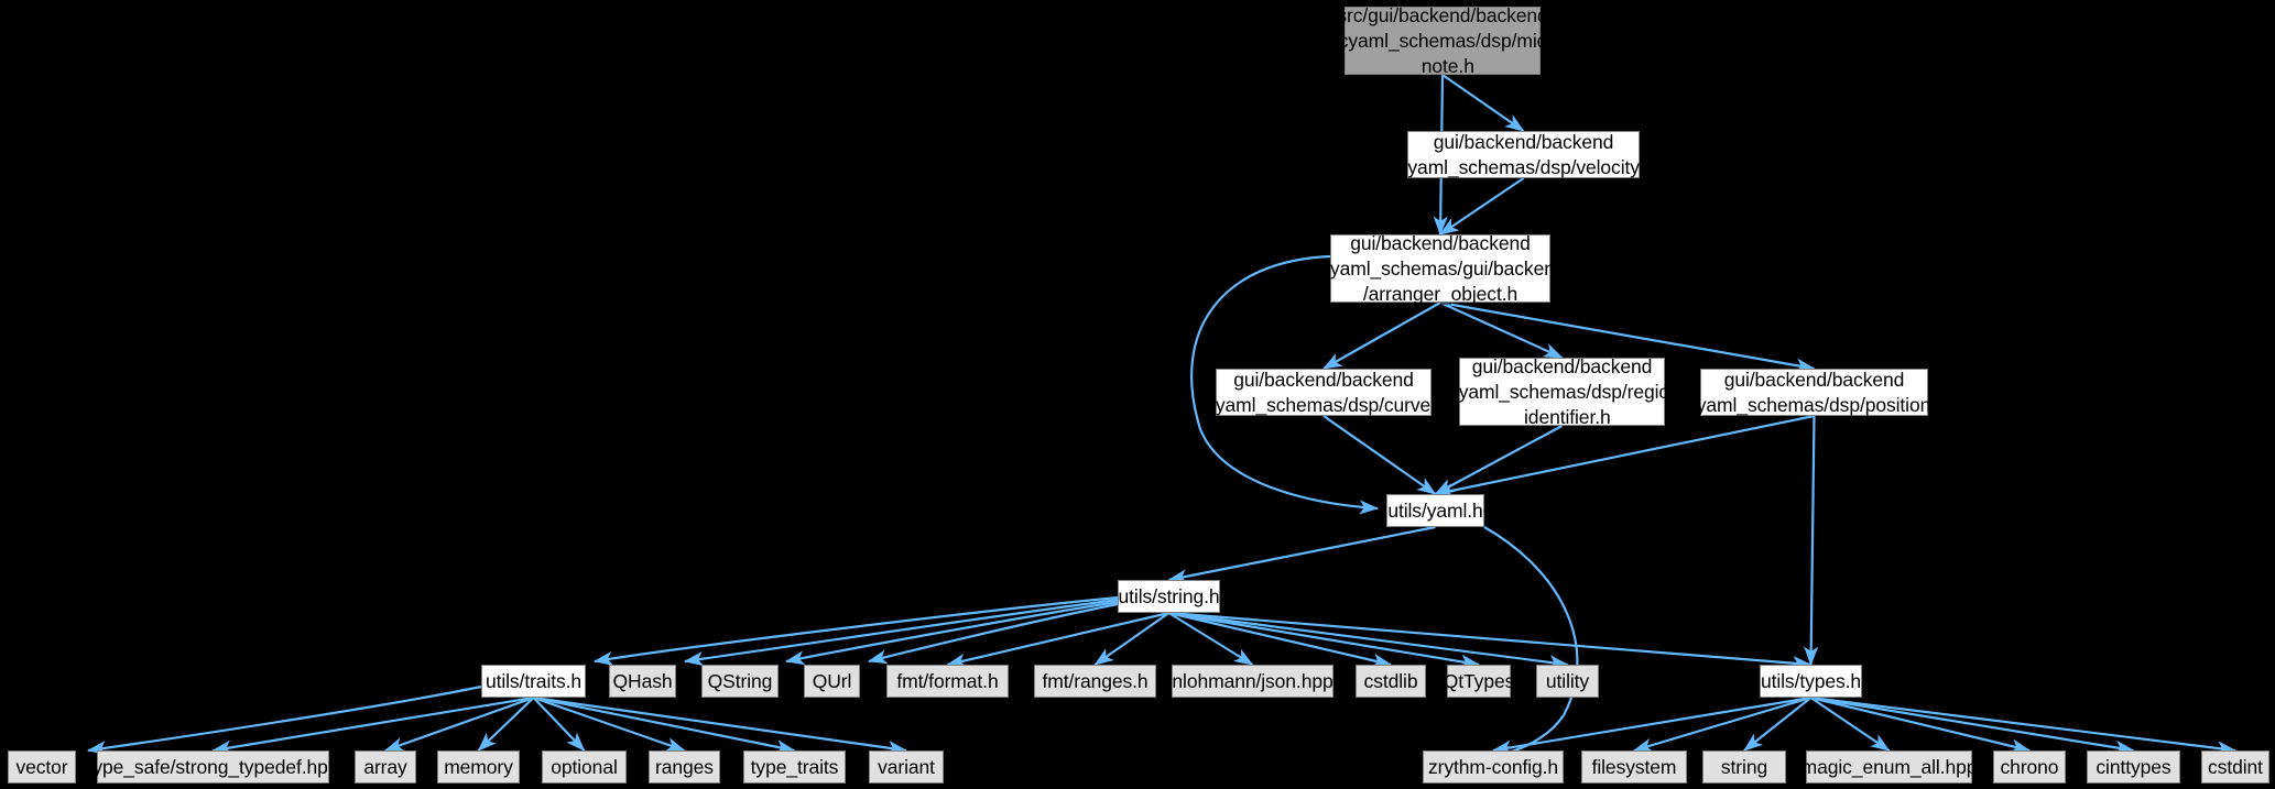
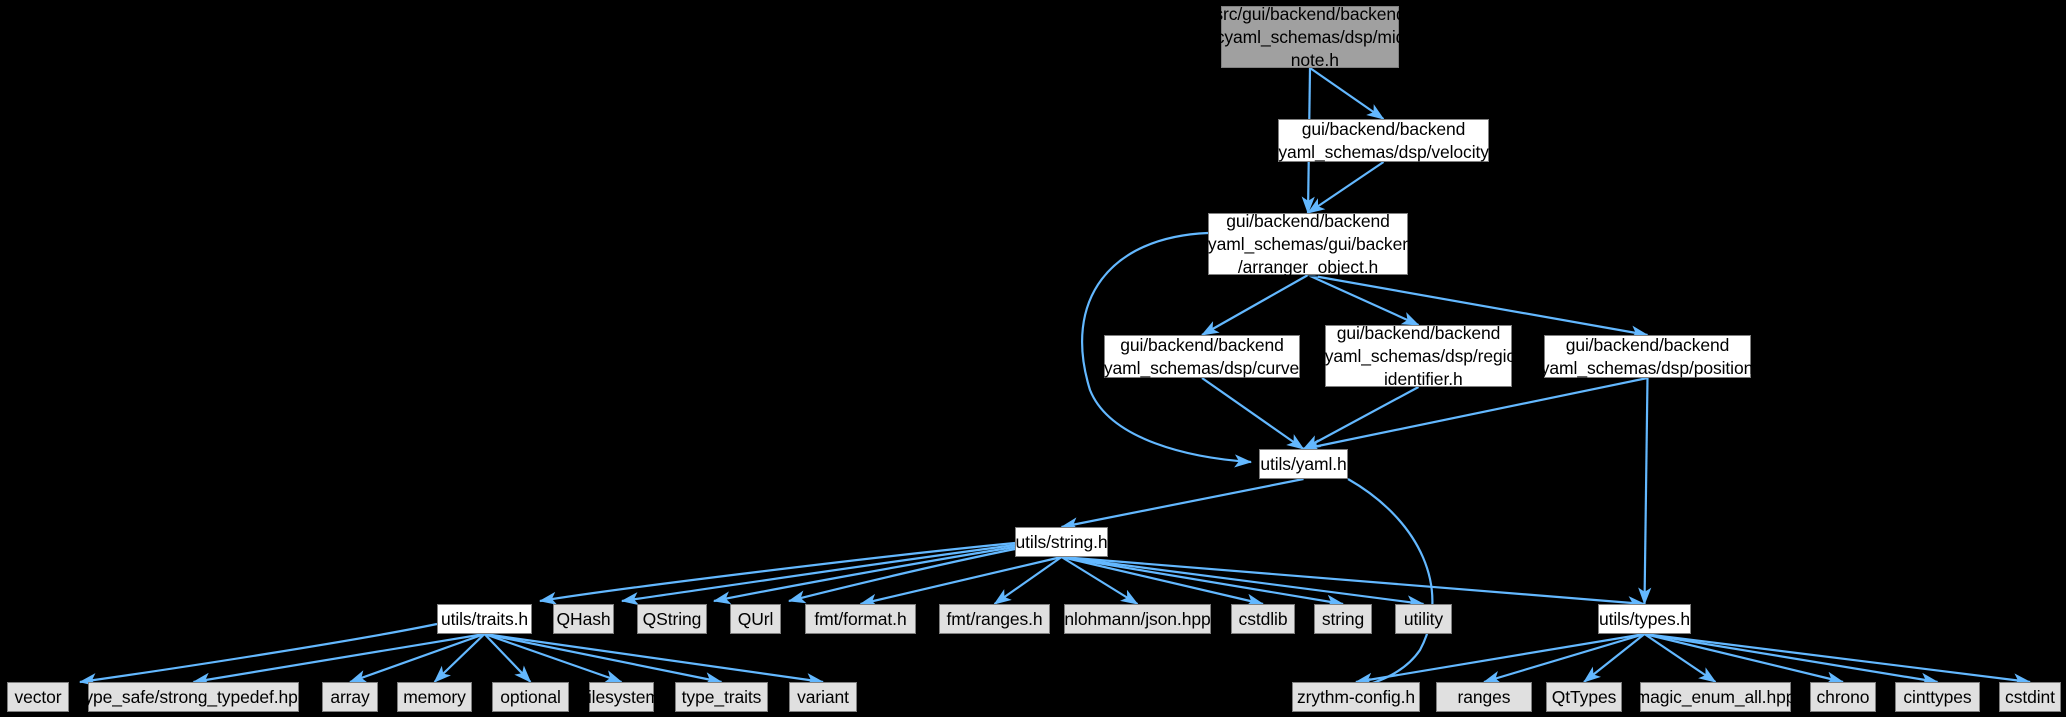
  src/gui/backend/backend
  /cyaml_schemas/dsp/midi
  _note.h
  gui/backend/backend
  /cyaml_schemas/dsp/velocity.h
  gui/backend/backend
  /cyaml_schemas/gui/backend
  /arranger_object.h
  gui/backend/backend
  /cyaml_schemas/dsp/curve.h
  gui/backend/backend
  /cyaml_schemas/dsp/region
  _identifier.h
  gui/backend/backend
  /cyaml_schemas/dsp/position.h
  utils/yaml.h
  utils/string.h
  utils/traits.h
  QHash
  QString
  QUrl
  fmt/format.h
  fmt/ranges.h
  nlohmann/json.hpp
  cstdlib
- QtTypes
+ string
  utility
  utils/types.h
  vector
  type_safe/strong_typedef.hpp
  array
  memory
  optional
- ranges
+ filesystem
  type_traits
  variant
  zrythm-config.h
- filesystem
+ ranges
- string
+ QtTypes
  magic_enum_all.hpp
  chrono
  cinttypes
  cstdint
